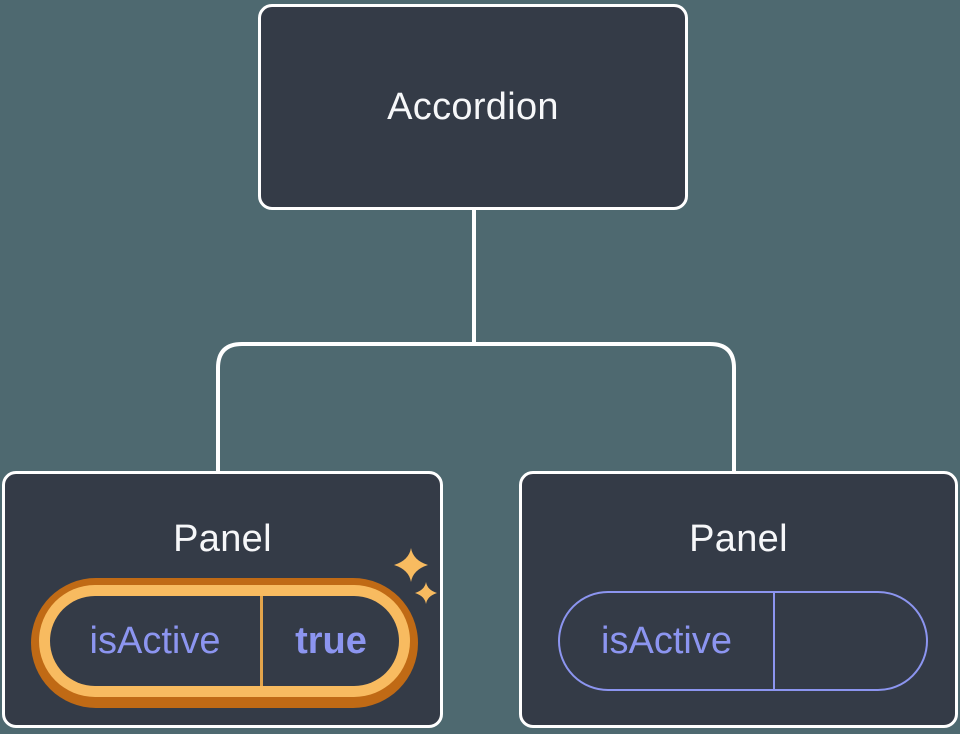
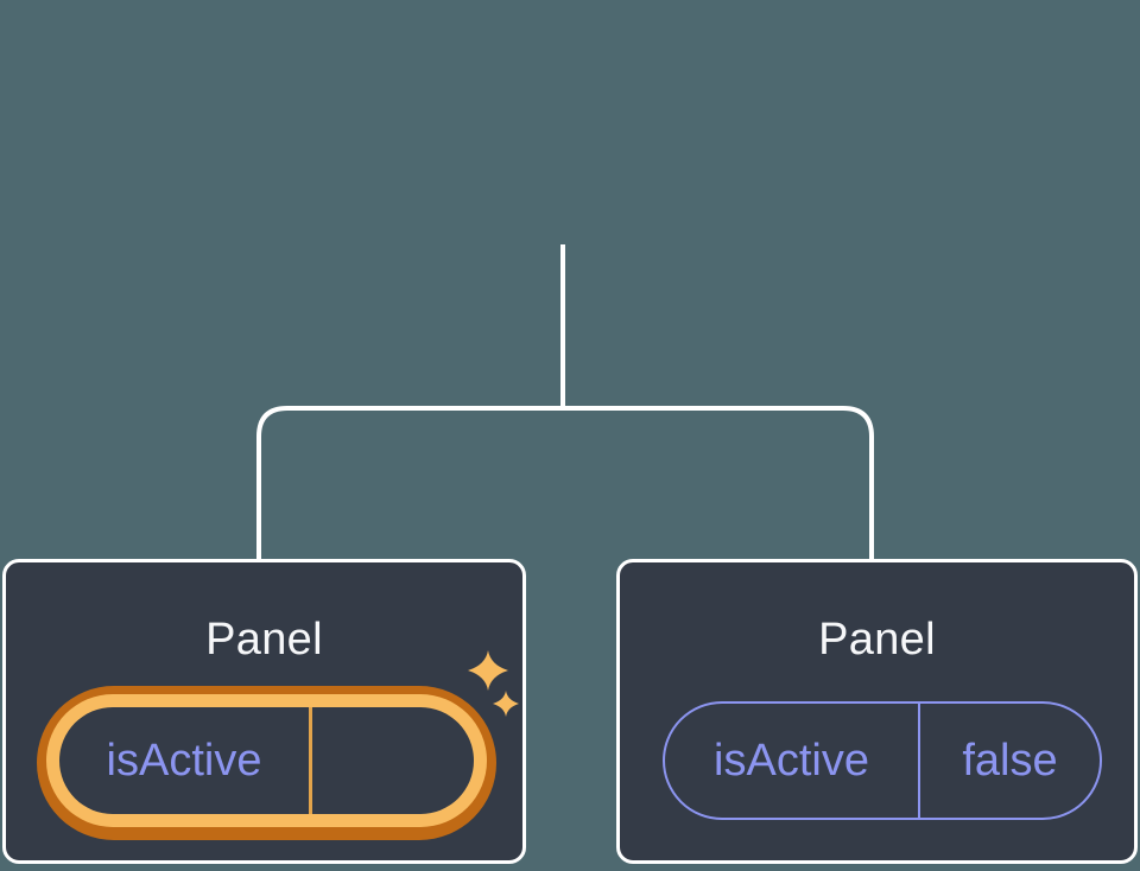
- Accordion
  Panel
  isActive
- true
  Panel
  isActive
+ false
